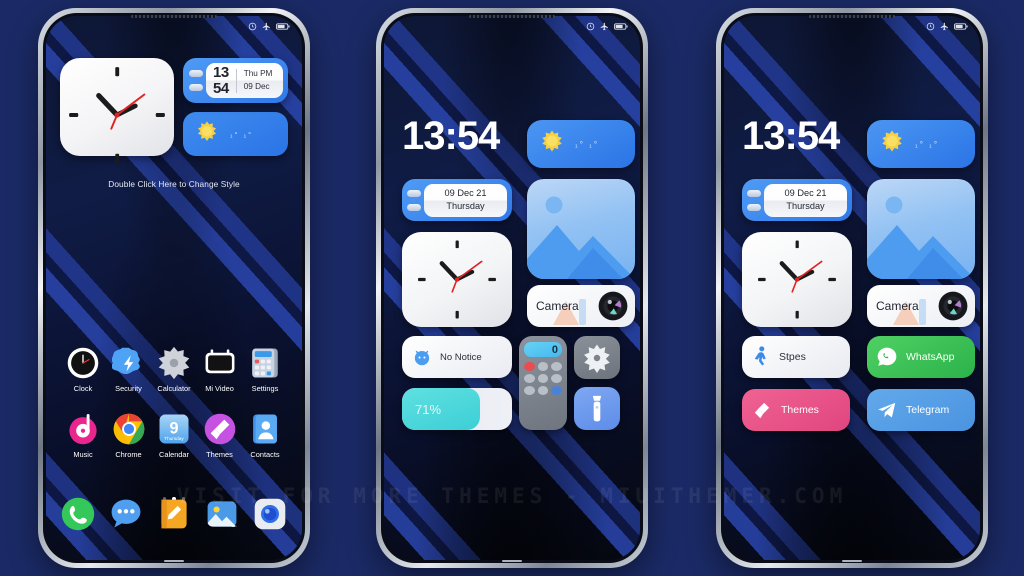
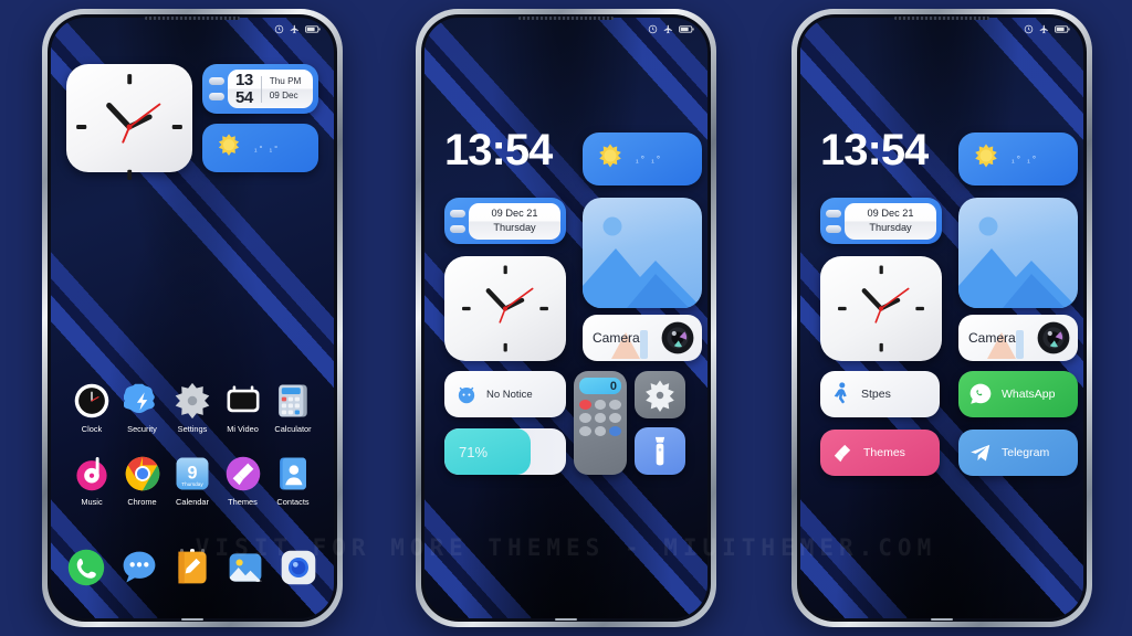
  13
  54
  Thu PM
  09 Dec
  ₁° ₁°
- Double Click Here to Change Style
  Clock
  Security
- Calculator
+ Settings
  Mi Video
- Settings
+ Calculator
  Music
  Chrome
  9
  Calendar
  Themes
  Contacts
  13:54
  ₁° ₁°
  09 Dec 21
  Thursday
  Camera
  No Notice
  71%
  0
  13:54
  ₁° ₁°
  09 Dec 21
  Thursday
  Camera
  Stpes
  WhatsApp
  Themes
  Telegram
  VISIT FOR MORE THEMES - MIUITHEMER.COM
